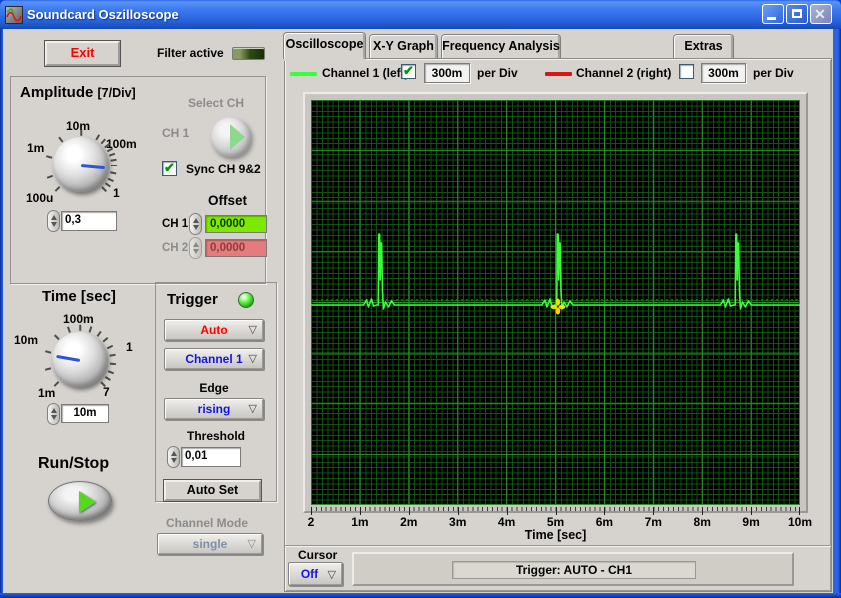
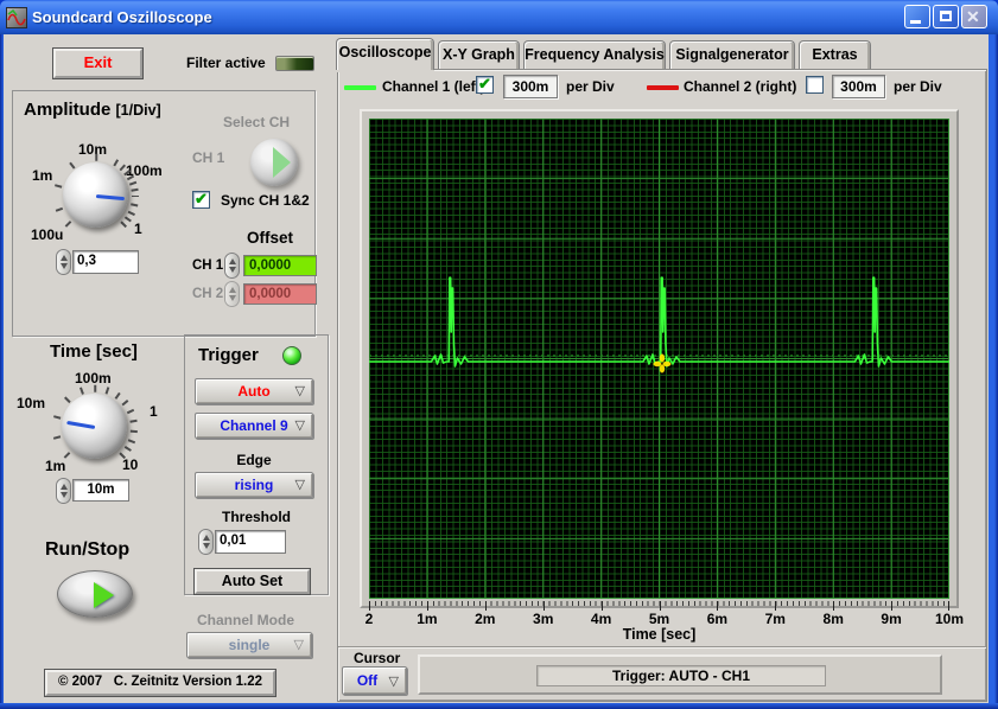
  Soundcard Oszilloscope
  ✕
  Exit
  Filter active
- Amplitude [7/Div]
+ Amplitude [1/Div]
  10m
  1m
  00m
  100u
  1
  0,3
  Select CH
  CH 1
  ✔
- Sync CH 9&2
+ Sync CH 1&2
  Offset
  CH 1
  0,0000
  CH 2
  0,0000
  Time [sec]
  100m
  10m
  1
  1m
- 7
+ 10
  10m
  Trigger
  Auto
  ▽
- Channel 1
+ Channel 9
  ▽
  Edge
  rising
  ▽
  Threshold
  0,01
  Auto Set
  Run/Stop
  Channel Mode
  single
  ▽
+ © 2007 C. Zeitnitz Version 1.22
  Oscilloscope
  X-Y Graph
  Frequency Analysis
+ Signalgenerator
  Extras
  Channel 1 (lef
  ✔
  300m
  per Div
  Channel 2 (right)
  300m
  per Div
  2
  1m
  2m
  3m
  4m
  5m
  6m
  7m
  8m
  9m
  10m
  Time [sec]
  Cursor
  Off
  ▽
  Trigger: AUTO - CH1
